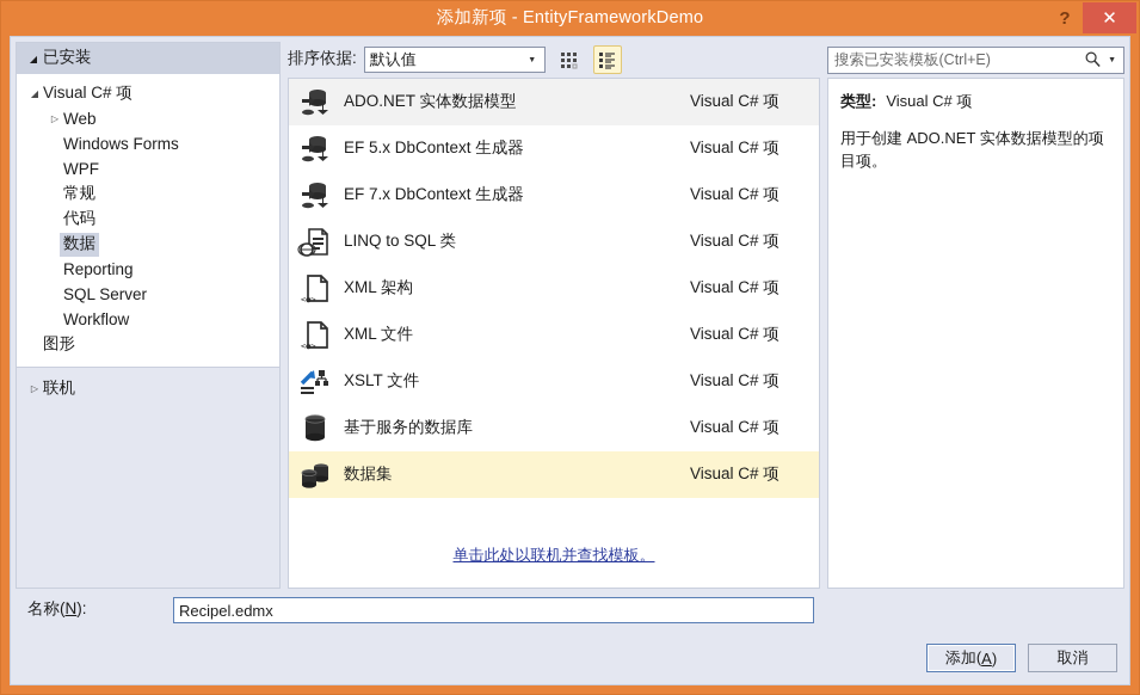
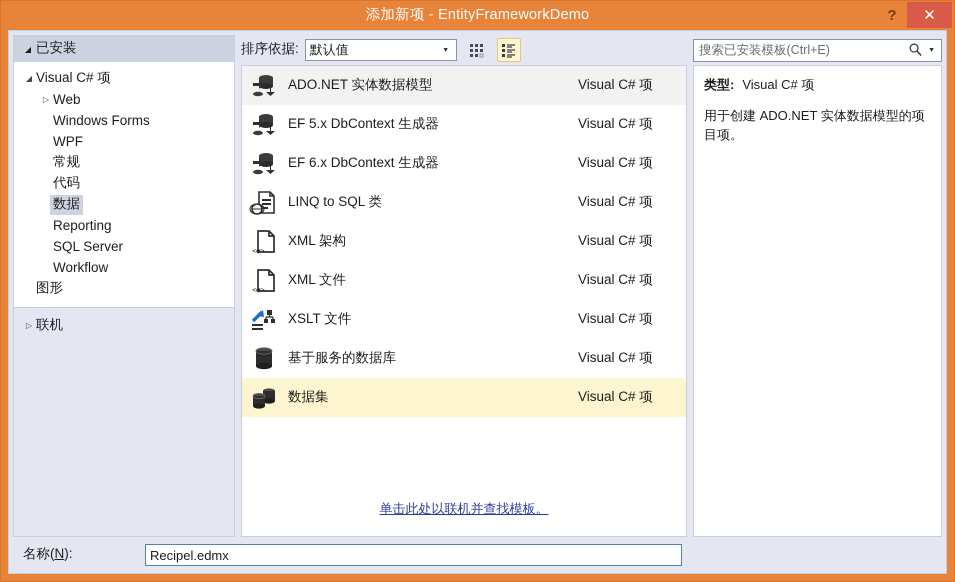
  添加新项 - EntityFrameworkDemo
  ?
  ✕
  ◢
  已安装
  ◢
  Visual C# 项
  ▷
  Web
  Windows Forms
  WPF
  常规
  代码
  数据
  Reporting
  SQL Server
  Workflow
  图形
  ▷
  联机
  排序依据:
  默认值
  ADO.NET 实体数据模型
  Visual C# 项
  EF 5.x DbContext 生成器
  Visual C# 项
- EF 7.x DbContext 生成器
+ EF 6.x DbContext 生成器
  Visual C# 项
  LINQ to SQL 类
  Visual C# 项
  <●>
  XML 架构
  Visual C# 项
  <●>
  XML 文件
  Visual C# 项
  XSLT 文件
  Visual C# 项
  基于服务的数据库
  Visual C# 项
  数据集
  Visual C# 项
  单击此处以联机并查找模板。
  搜索已安装模板(Ctrl+E)
  类型:
  Visual C# 项
  用于创建 ADO.NET 实体数据模型的项目项。
  名称(N):
  Recipel.edmx
- 添加(
- A
- )
- 取消
